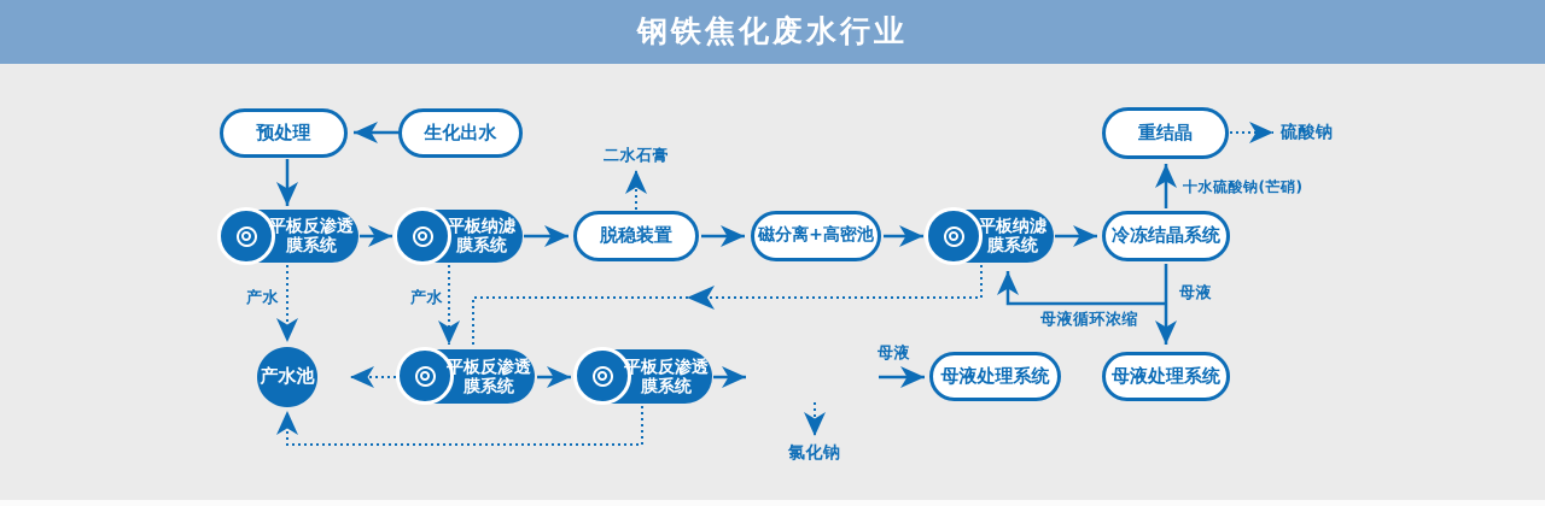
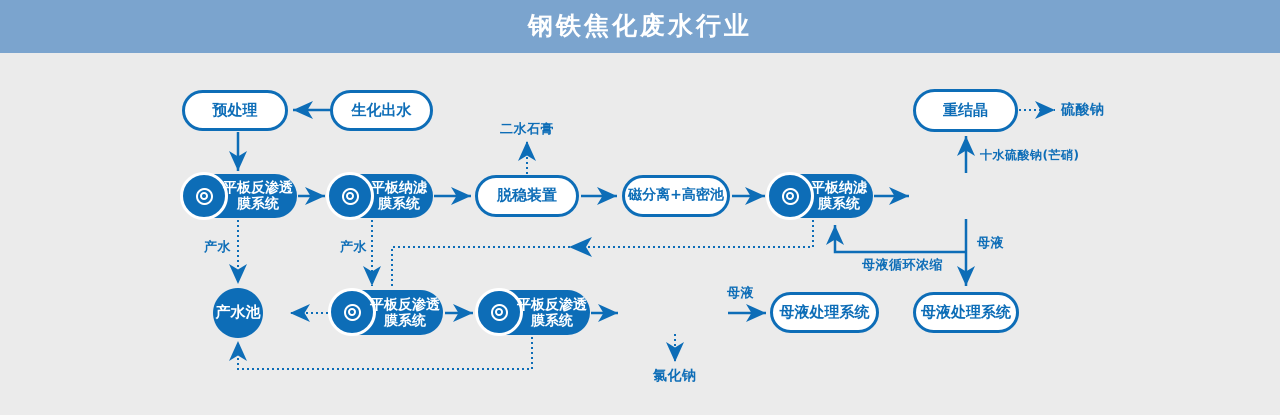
  钢铁焦化废水行业
  预处理
  生化出水
  重结晶
  平板反渗透
  膜系统
  平板纳滤
  膜系统
  脱稳装置
  磁分离+高密池
  平板纳滤
  膜系统
- 冷冻结晶系统
  产水池
  平板反渗透
  膜系统
  平板反渗透
  膜系统
  母液处理系统
  母液处理系统
  产水
  产水
  二水石膏
  硫酸钠
  十水硫酸钠(芒硝)
  母液
  母液循环浓缩
  母液
  氯化钠
